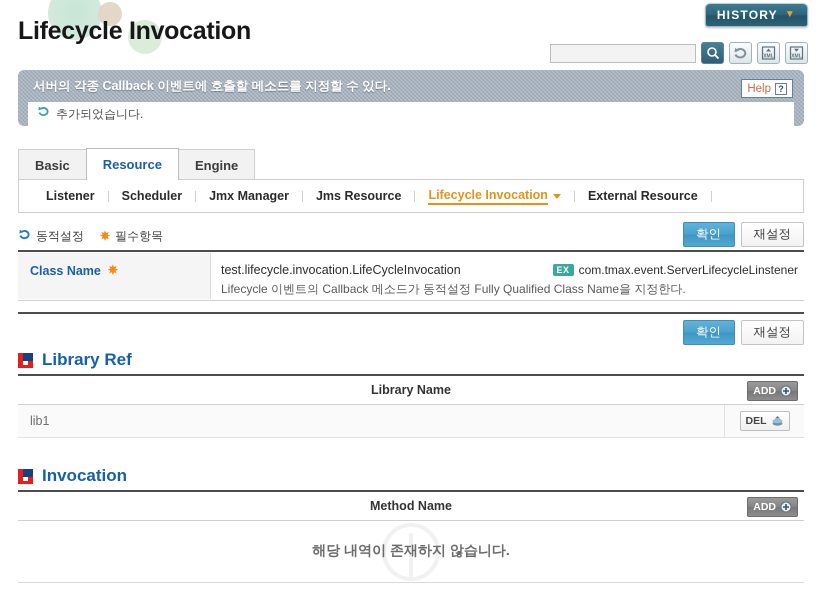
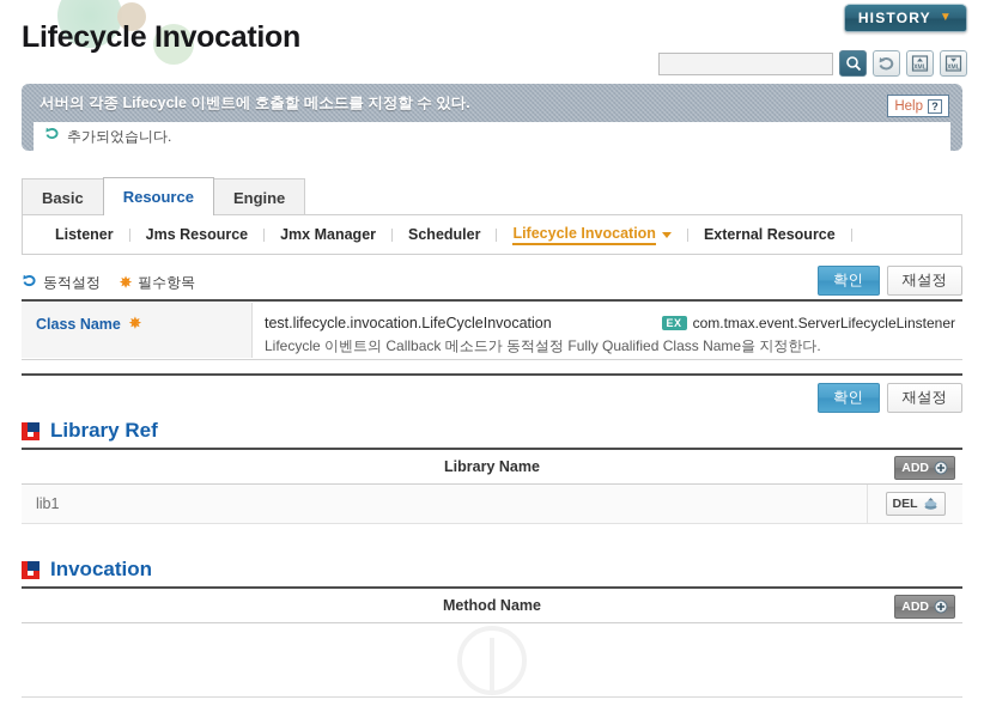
  Lifecycle Invocation
  HISTORY
  ▼
- 서버의 각종 Callback 이벤트에 호출할 메소드를 지정할 수 있다.
+ 서버의 각종 Lifecycle 이벤트에 호출할 메소드를 지정할 수 있다.
  추가되었습니다.
  Help
  ?
  Basic
  Resource
  Engine
  Listener
- Scheduler
+ Jms Resource
  Jmx Manager
- Jms Resource
+ Scheduler
  Lifecycle Invocation
  External Resource
  동적설정
  ✵
  필수항목
  확인
  재설정
  Class Name
  ✵
  test.lifecycle.invocation.LifeCycleInvocation
  EX
  com.tmax.event.ServerLifecycleLinstener
  Lifecycle 이벤트의 Callback 메소드가 동적설정 Fully Qualified Class Name을 지정한다.
  확인
  재설정
  Library Ref
  Library Name
  ADD
  lib1
  DEL
  Invocation
  Method Name
  ADD
- 해당 내역이 존재하지 않습니다.
